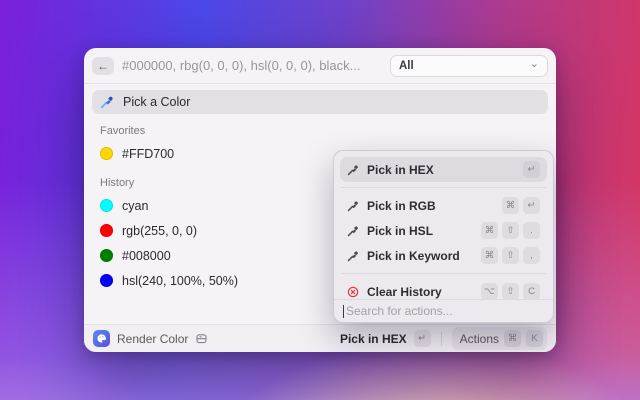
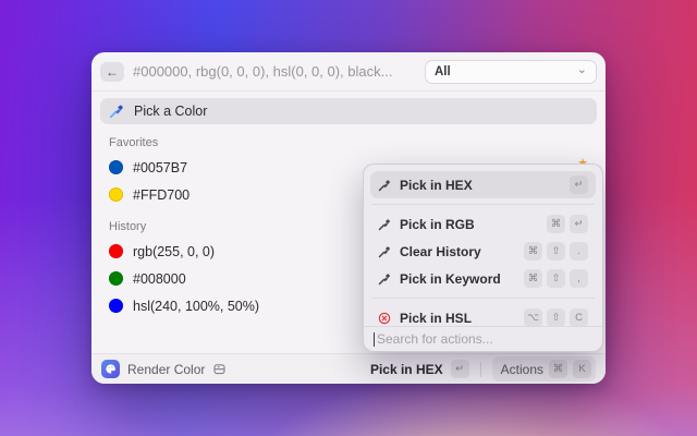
  ←
  #000000, rbg(0, 0, 0), hsl(0, 0, 0), black...
  All
  ⌄
  Pick a Color
  Favorites
+ #0057B7
  #FFD700
  History
- cyan
  rgb(255, 0, 0)
  #008000
  hsl(240, 100%, 50%)
  Pick in HEX
  ↵
  Pick in RGB
  ⌘
  ↵
- Pick in HSL
+ Clear History
  ⌘
  ⇧
  .
  Pick in Keyword
  ⌘
  ⇧
  ,
- Clear History
+ Pick in HSL
  ⌥
  ⇧
  C
  Search for actions...
  Render Color
  Pick in HEX
  ↵
  Actions
  ⌘
  K
